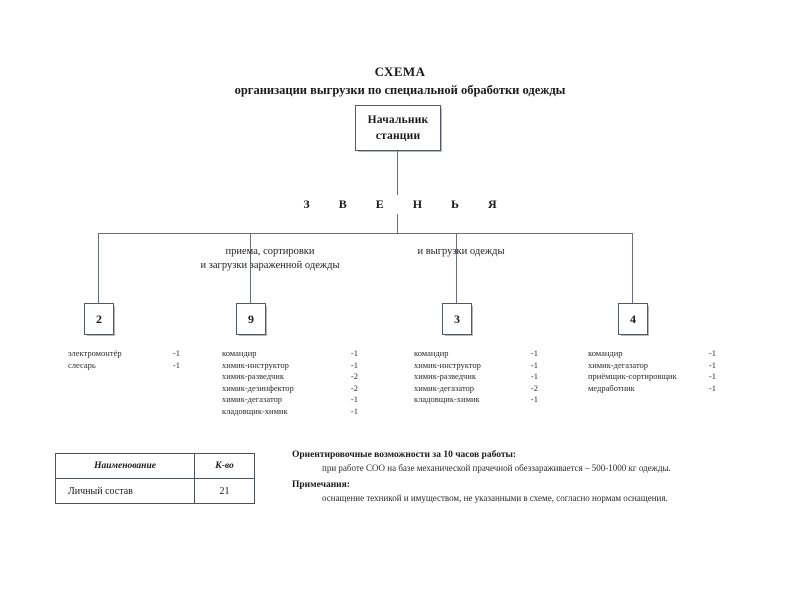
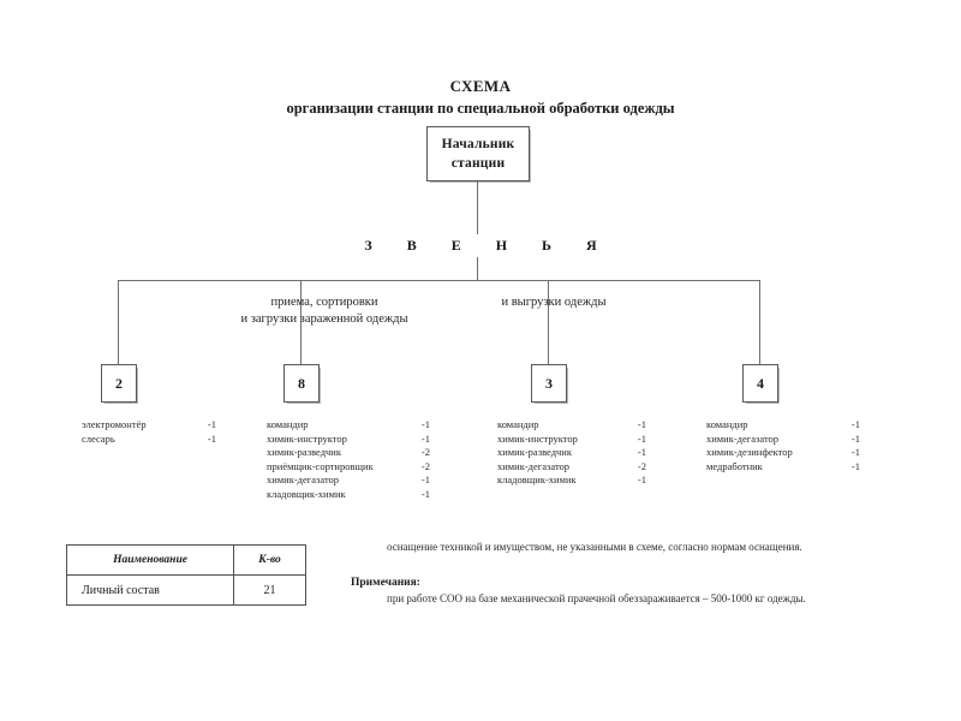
  СХЕМА
- организации выгрузки по специальной обработки одежды
+ организации станции по специальной обработки одежды
  Начальник
  станции
  З В Е Н Ь Я
  приема, сортировки
  и загрузки зараженной одежды
  и выгрузки одежды
  2
- 9
+ 8
  3
  4
  электромонтёр
  -1
  слесарь
  -1
  командир
  -1
  химик-инструктор
  -1
  химик-разведчик
  -2
- химик-дезинфектор
+ приёмщик-сортировщик
  -2
  химик-дегазатор
  -1
  кладовщик-химик
  -1
  командир
  -1
  химик-инструктор
  -1
  химик-разведчик
  -1
  химик-дегазатор
  -2
  кладовщик-химик
  -1
  командир
  -1
  химик-дегазатор
  -1
- приёмщик-сортировщик
+ химик-дезинфектор
  -1
  медработник
  -1
  Наименование	К-во
  Личный состав	21
- Ориентировочные возможности за 10 часов работы:
- при работе СОО на базе механической прачечной обеззараживается – 500-1000 кг одежды.
+ оснащение техникой и имуществом, не указанными в схеме, согласно нормам оснащения.
  Примечания:
- оснащение техникой и имуществом, не указанными в схеме, согласно нормам оснащения.
+ при работе СОО на базе механической прачечной обеззараживается – 500-1000 кг одежды.
